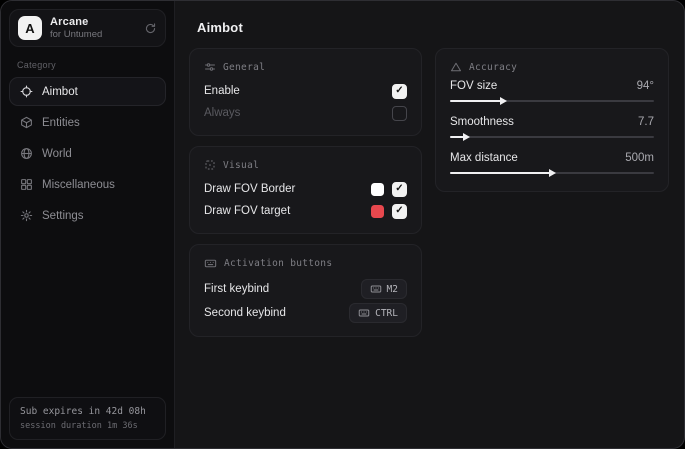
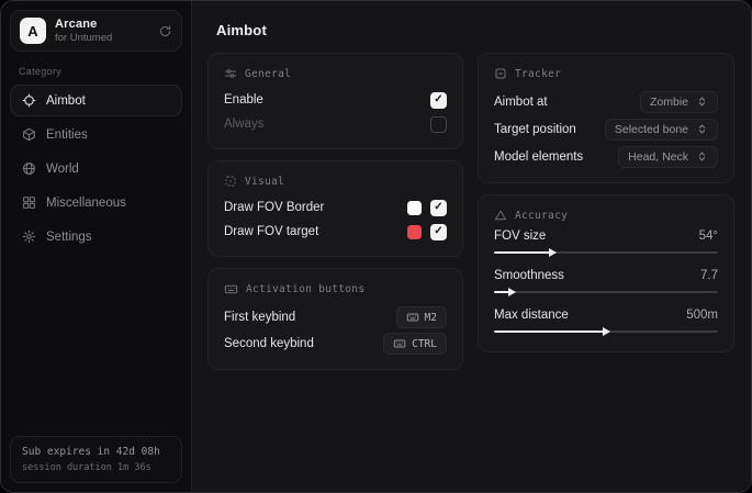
  A
  Arcane
  for Untumed
  Category
  Aimbot
  Entities
  World
  Miscellaneous
  Settings
  Sub expires in 42d 08h
  session duration 1m 36s
  Aimbot
  General
  Enable
  Always
  Visual
  Draw FOV Border
  Draw FOV target
  Activation buttons
  First keybind
  M2
  Second keybind
  CTRL
+ Tracker
+ Aimbot at
+ Zombie
+ Target position
+ Selected bone
+ Model elements
+ Head, Neck
  Accuracy
  FOV size
- 94°
+ 54°
  Smoothness
  7.7
  Max distance
  500m
